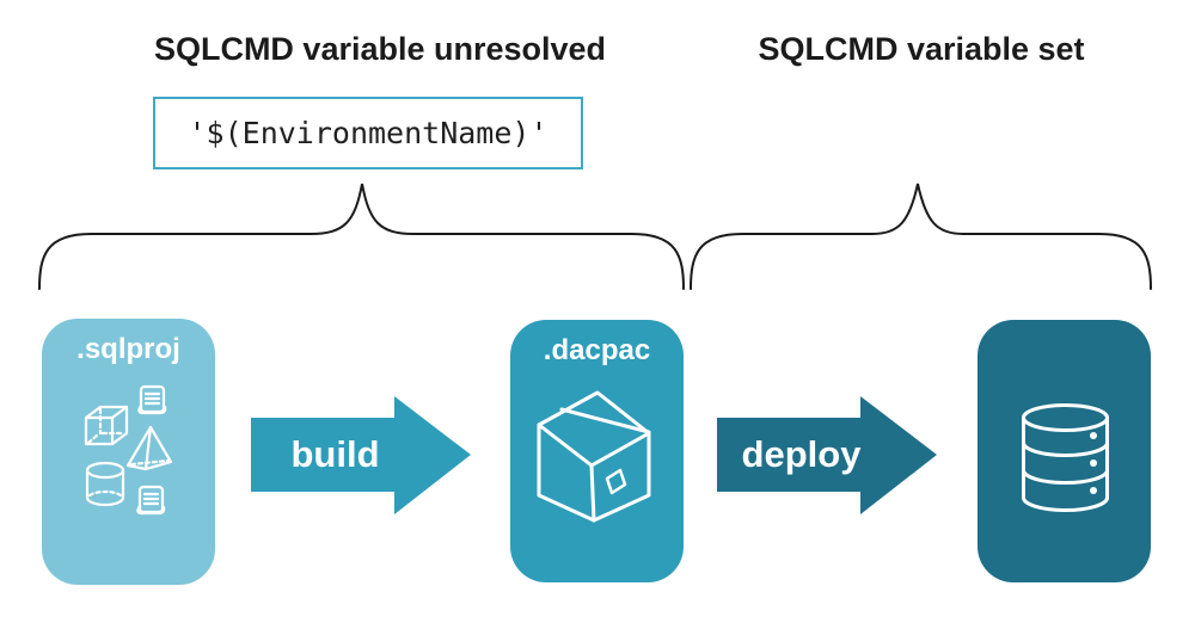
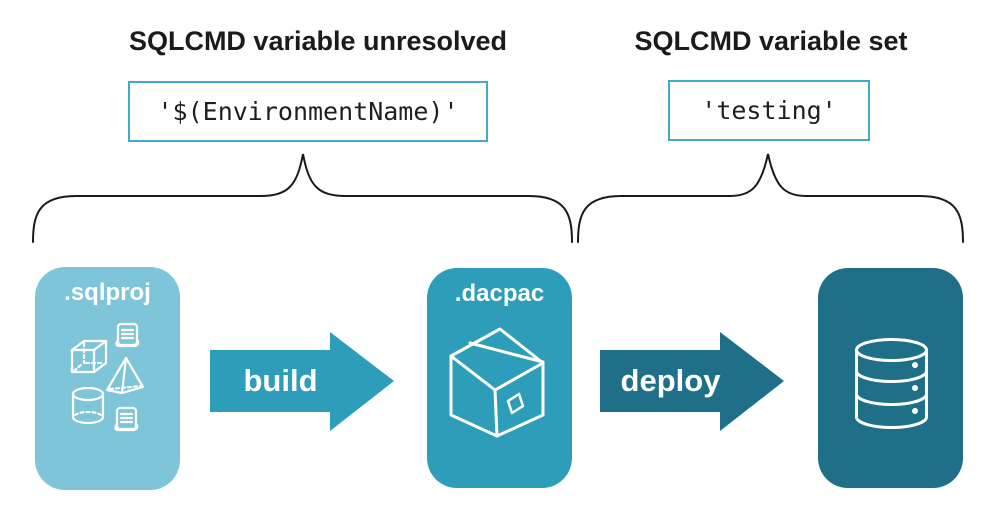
  SQLCMD variable unresolved
  SQLCMD variable set
  '$(EnvironmentName)'
+ 'testing'
  build
  deploy
  .sqlproj
  .dacpac
